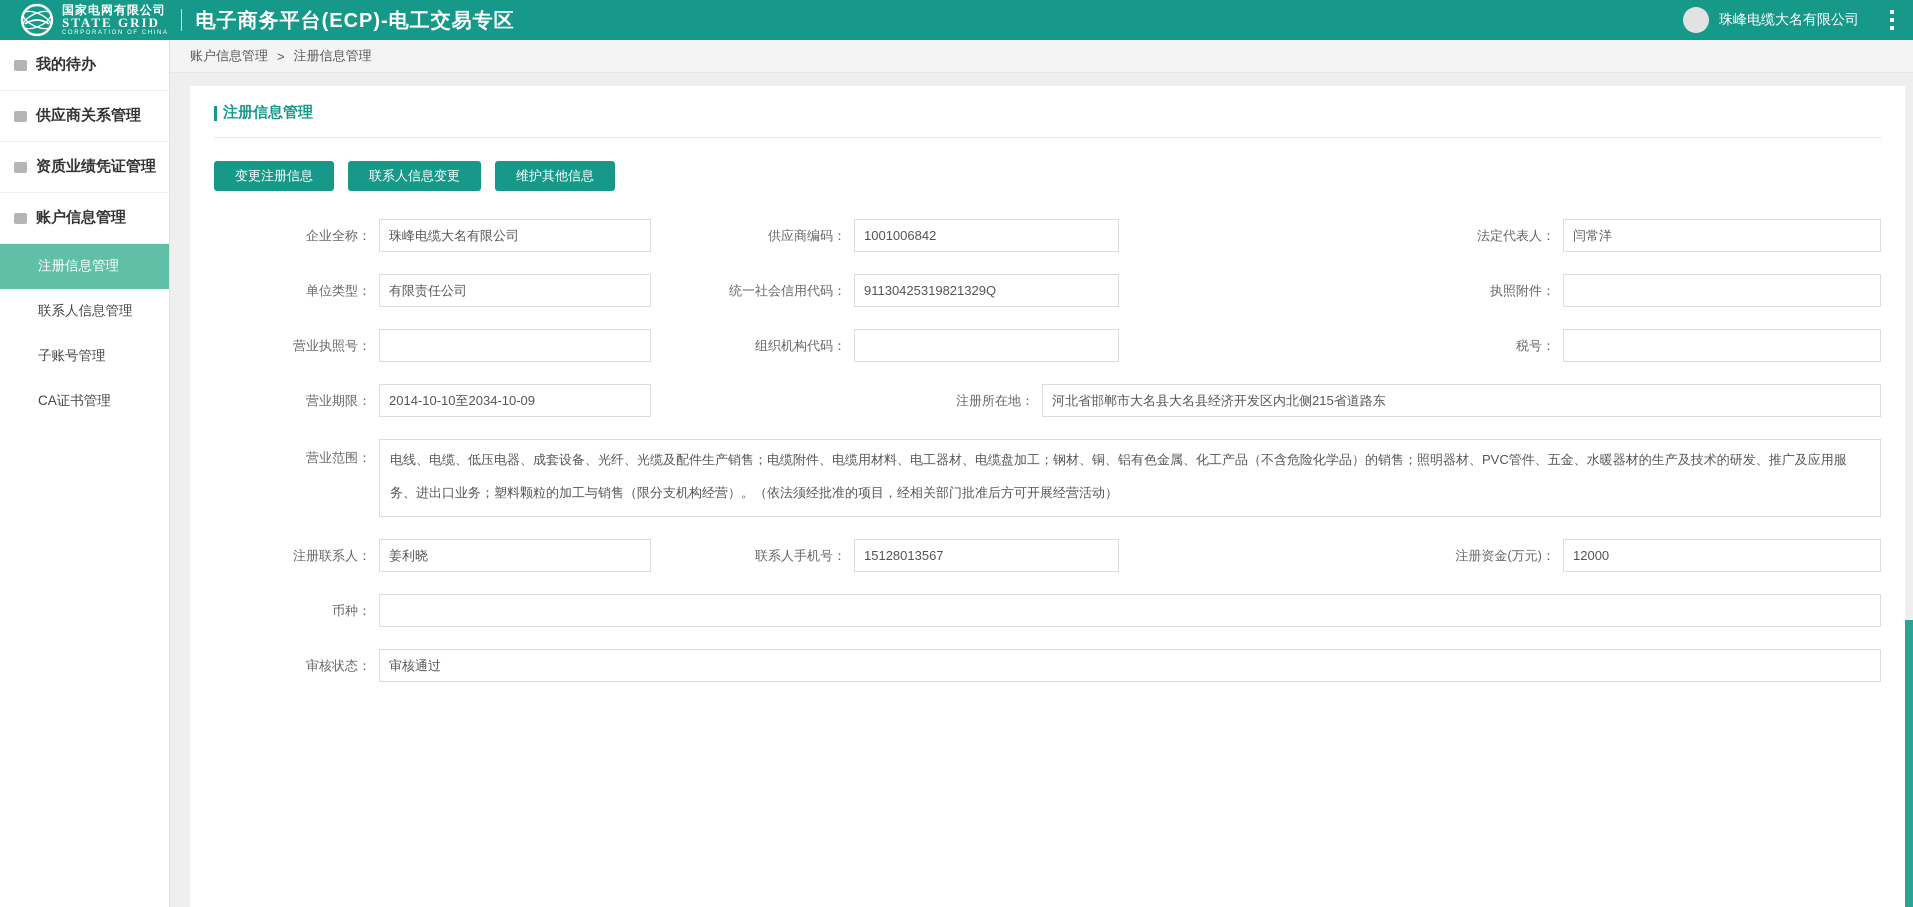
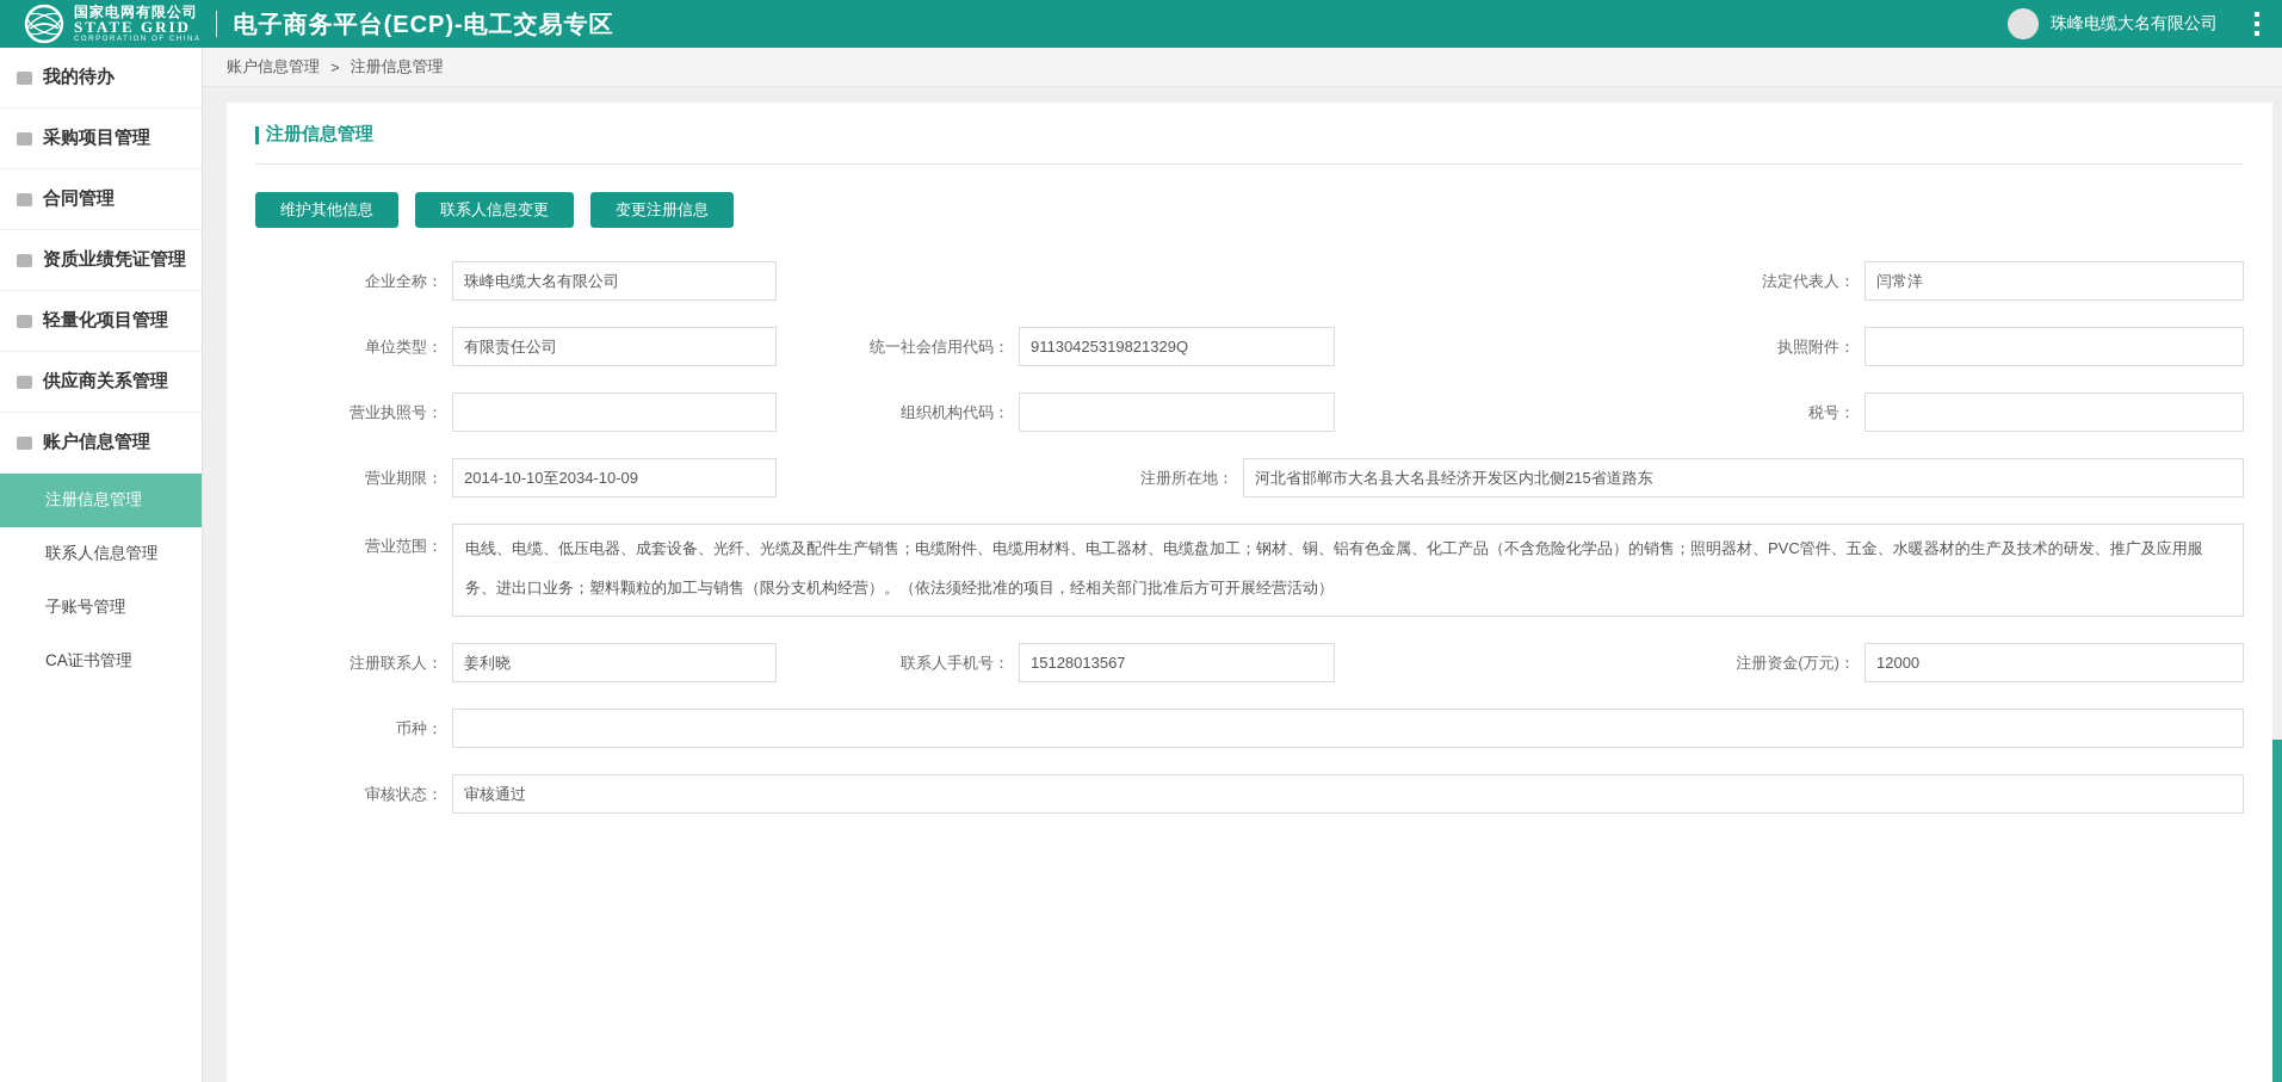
  国家电网有限公司
  STATE GRID
  电子商务平台(ECP)-电工交易专区
  珠峰电缆大名有限公司
  我的待办
+ 采购项目管理
+ 合同管理
- 供应商关系管理
+ 资质业绩凭证管理
+ 轻量化项目管理
- 资质业绩凭证管理
+ 供应商关系管理
  账户信息管理
  注册信息管理
  联系人信息管理
  子账号管理
  CA证书管理
  账户信息管理
  >
  注册信息管理
  注册信息管理
- 变更注册信息
+ 维护其他信息
  联系人信息变更
- 维护其他信息
+ 变更注册信息
  企业全称：
  珠峰电缆大名有限公司
- 供应商编码：
- 1001006842
  法定代表人：
  闫常洋
  单位类型：
  有限责任公司
  统一社会信用代码：
  91130425319821329Q
  执照附件：
  营业执照号：
  组织机构代码：
  税号：
  营业期限：
  2014-10-10至2034-10-09
  注册所在地：
  河北省邯郸市大名县大名县经济开发区内北侧215省道路东
  营业范围：
  电线、电缆、低压电器、成套设备、光纤、光缆及配件生产销售；电缆附件、电缆用材料、电工器材、电缆盘加工；钢材、铜、铝有色金属、化工产品（不含危险化学品）的销售；照明器材、PVC管件、五金、水暖器材的生产及技术的研发、推广及应用服务、进出口业务；塑料颗粒的加工与销售（限分支机构经营）。（依法须经批准的项目，经相关部门批准后方可开展经营活动）
  注册联系人：
  姜利晓
  联系人手机号：
  15128013567
  注册资金(万元)：
  12000
  币种：
  审核状态：
  审核通过
